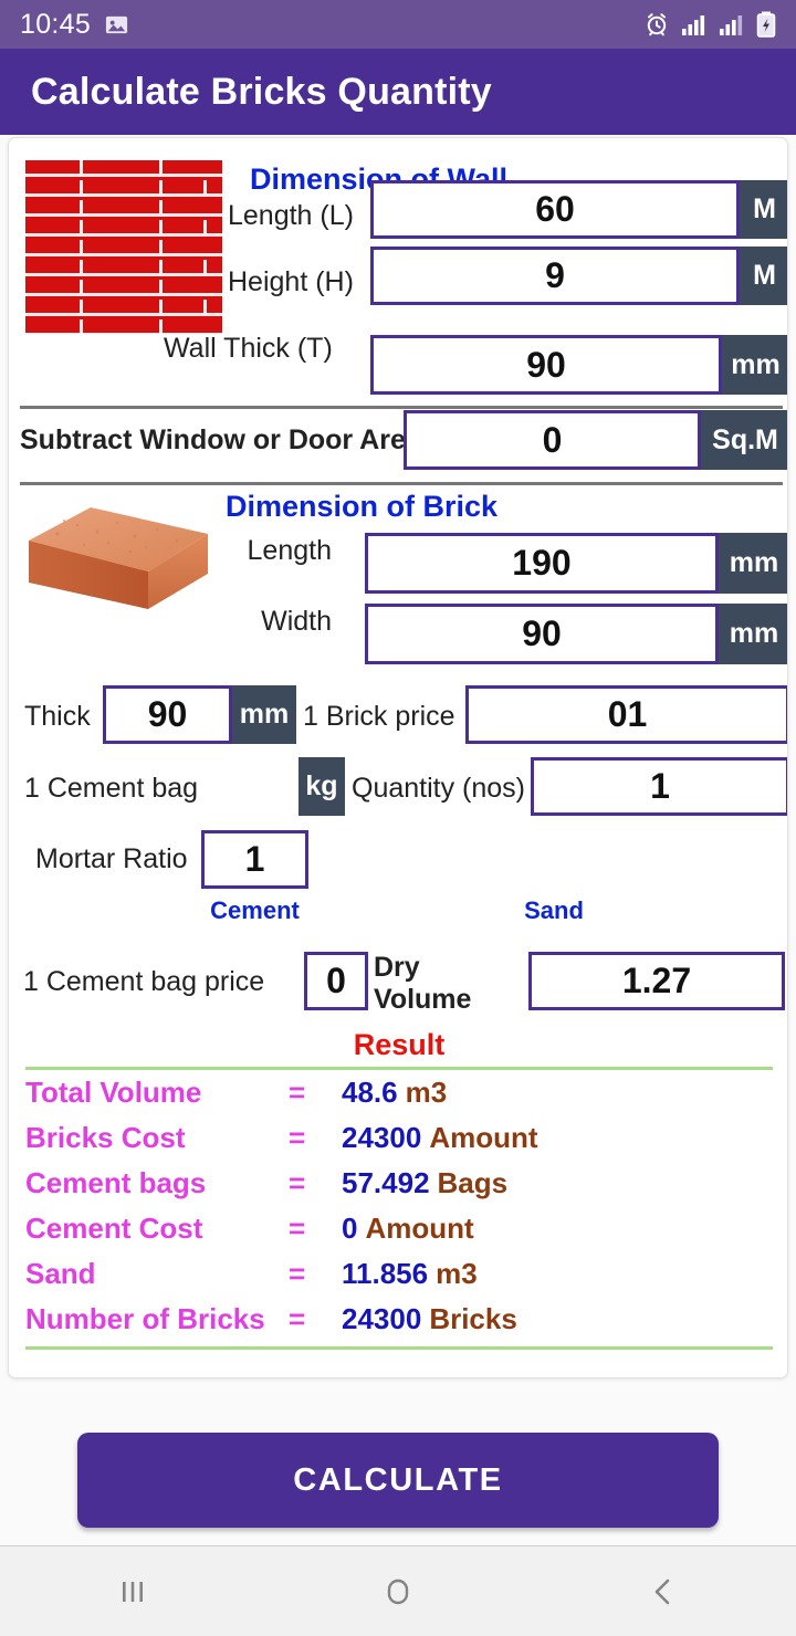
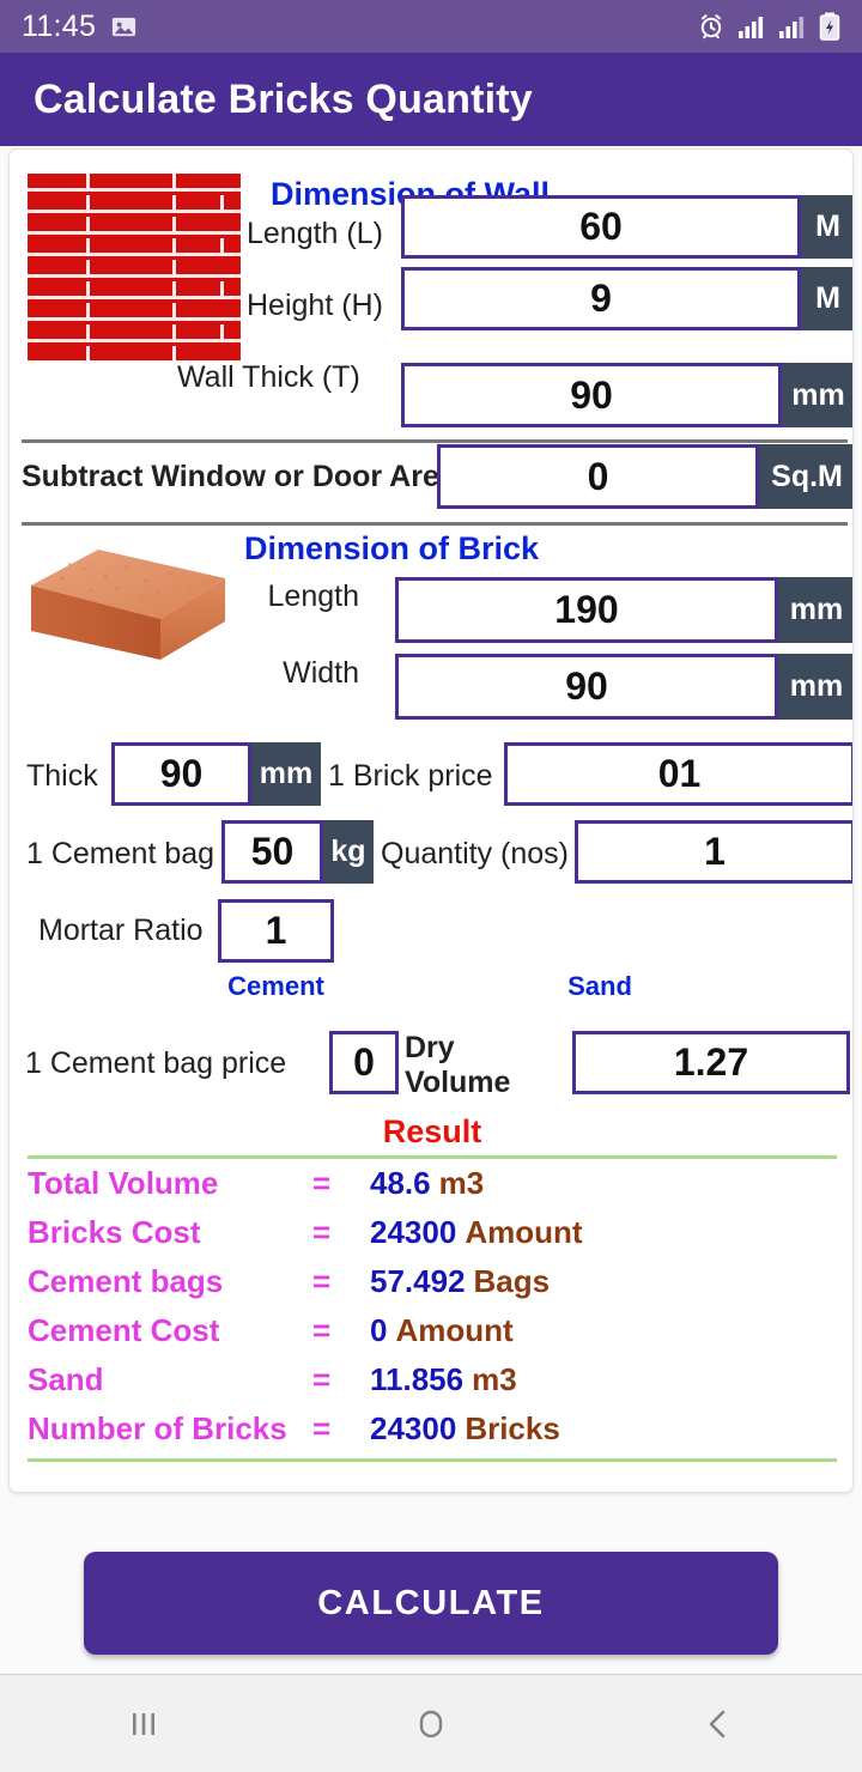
- 10:45
+ 11:45
  Calculate Bricks Quantity
  Dimension of Wall
  Length (L)
  60
  M
  Height (H)
  9
  M
  Wall Thick (T)
  90
  mm
  Subtract Window or Door Are
  0
  Sq.M
  Dimension of Brick
  Length
  190
  mm
  Width
  90
  mm
  Thick
  90
  mm
  1 Brick price
  01
  1 Cement bag
+ 50
  kg
  Quantity (nos)
  1
  Mortar Ratio
  1
  Cement
  Sand
  1 Cement bag price
  0
  Dry Volume
  1.27
  Result
  Total Volume
  =
  48.6
  m3
  Bricks Cost
  =
  24300
  Amount
  Cement bags
  =
  57.492
  Bags
  Cement Cost
  =
  0
  Amount
  Sand
  =
  11.856
  m3
  Number of Bricks
  =
  24300
  Bricks
  CALCULATE
